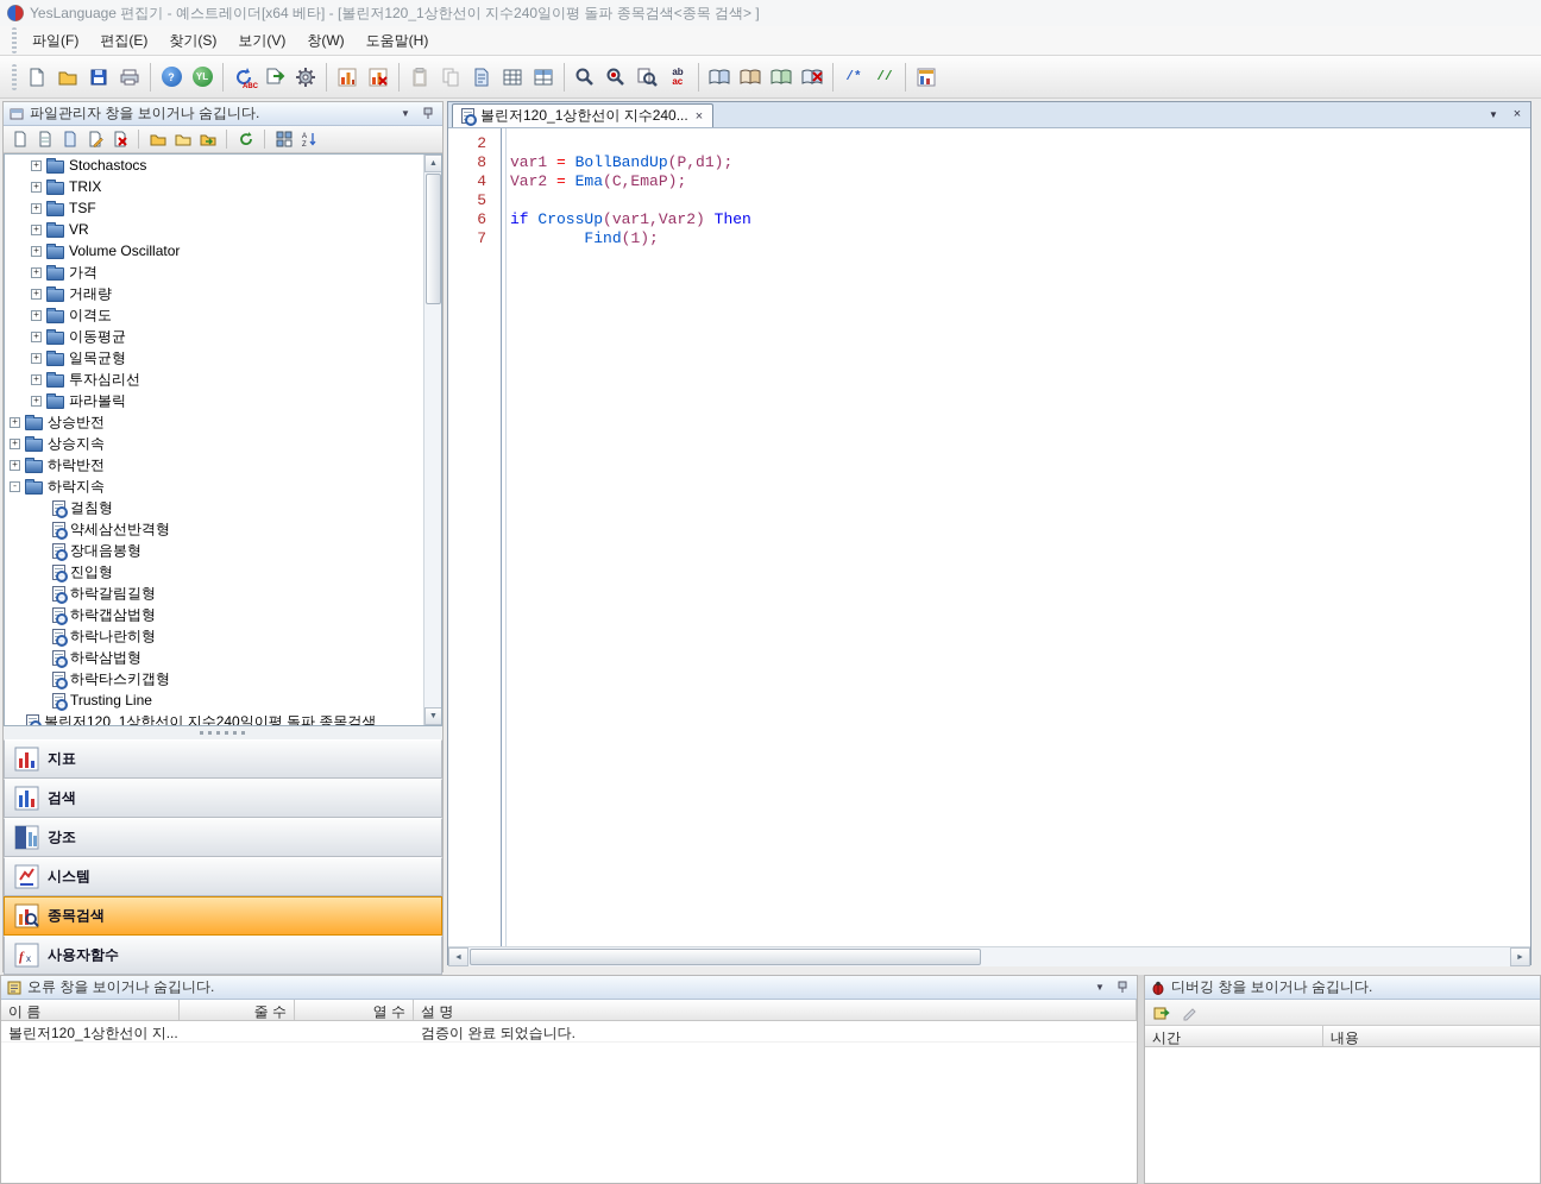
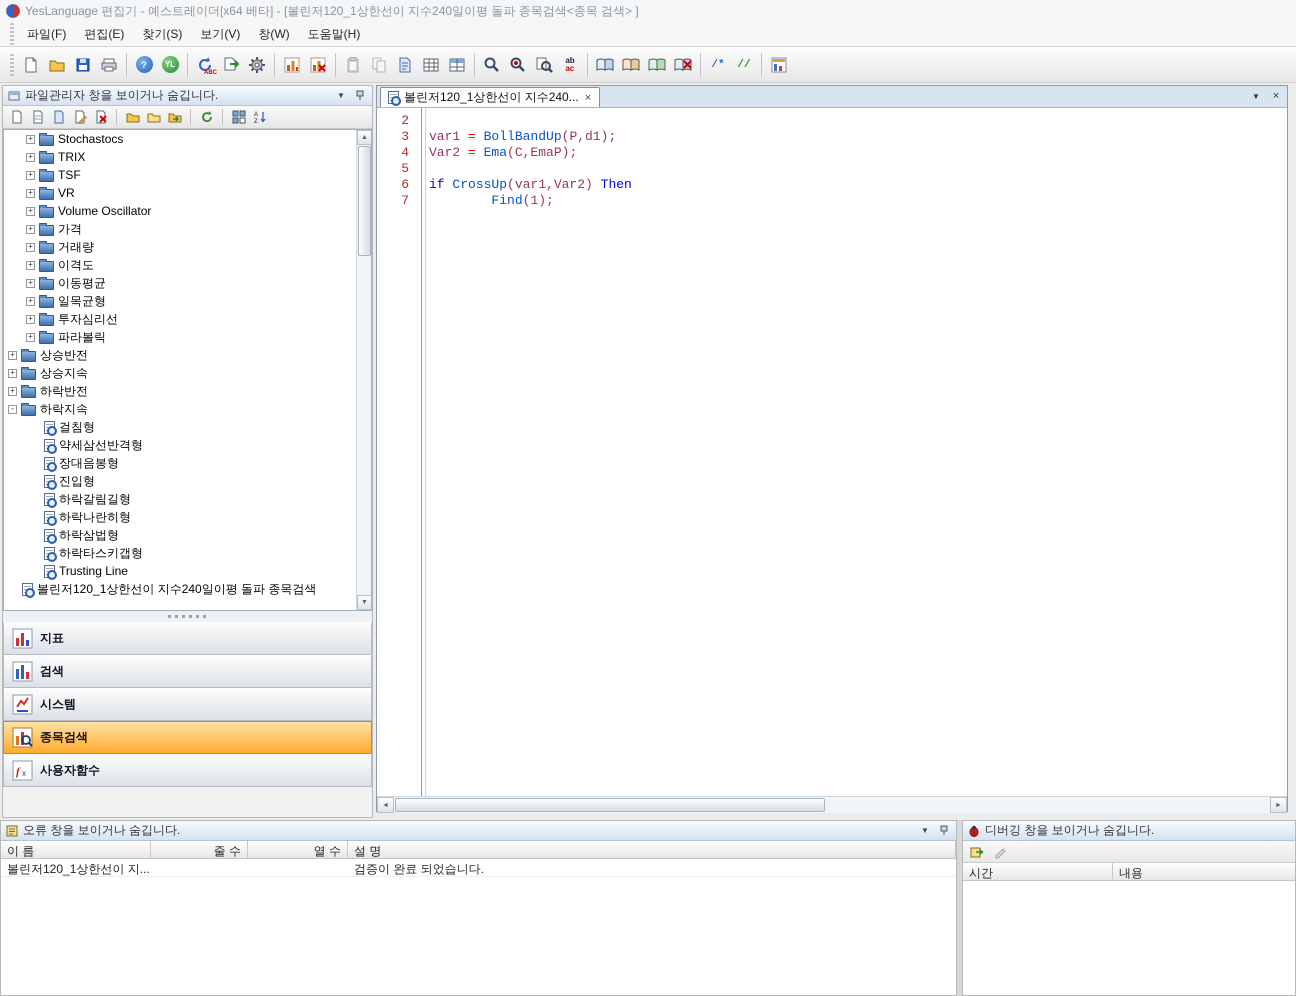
  YesLanguage 편집기 - 예스트레이더[x64 베타] - [볼린저120_1상한선이 지수240일이평 돌파 종목검색<종목 검색> ]
  파일(F)
  편집(E)
  찾기(S)
  보기(V)
  창(W)
  도움말(H)
  ?
  YL
  ab
  ac
  /*
  //
  파일관리자 창을 보이거나 숨깁니다.
  ▼
  Stochastocs
  TRIX
  TSF
  VR
  Volume Oscillator
  가격
  거래량
  이격도
  이동평균
  일목균형
  투자심리선
  파라볼릭
  상승반전
  상승지속
  하락반전
  하락지속
  걸침형
  약세삼선반격형
  장대음봉형
  진입형
  하락갈림길형
- 하락갭삼법형
  하락나란히형
  하락삼법형
  하락타스키갭형
  Trusting Line
  볼린저120_1상한선이 지수240일이평 돌파 종목검색
  지표
  검색
- 강조
  시스템
  종목검색
  f
  x
  사용자함수
  볼린저120_1상한선이 지수240...
  ×
  ▼
  ×
  2
- 8
+ 3
  var1 = BollBandUp(P,d1);
  4
  Var2 = Ema(C,EmaP);
  5
  6
  if CrossUp(var1,Var2) Then
  7
  Find(1);
  오류 창을 보이거나 숨깁니다.
  ▼
  이 름
  줄 수
  열 수
  설 명
  볼린저120_1상한선이 지...
  검증이 완료 되었습니다.
  디버깅 창을 보이거나 숨깁니다.
  시간
  내용
